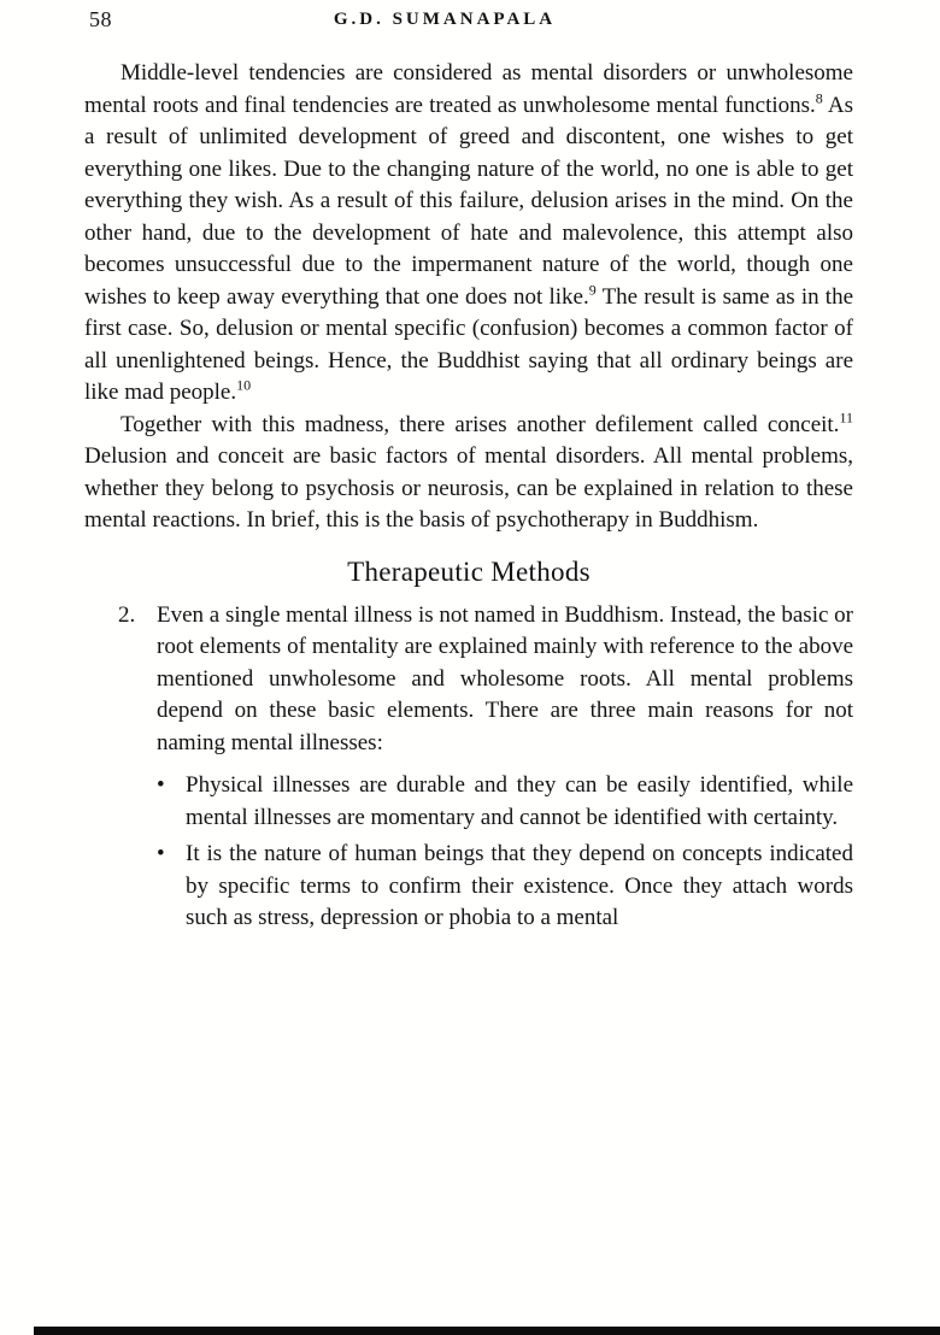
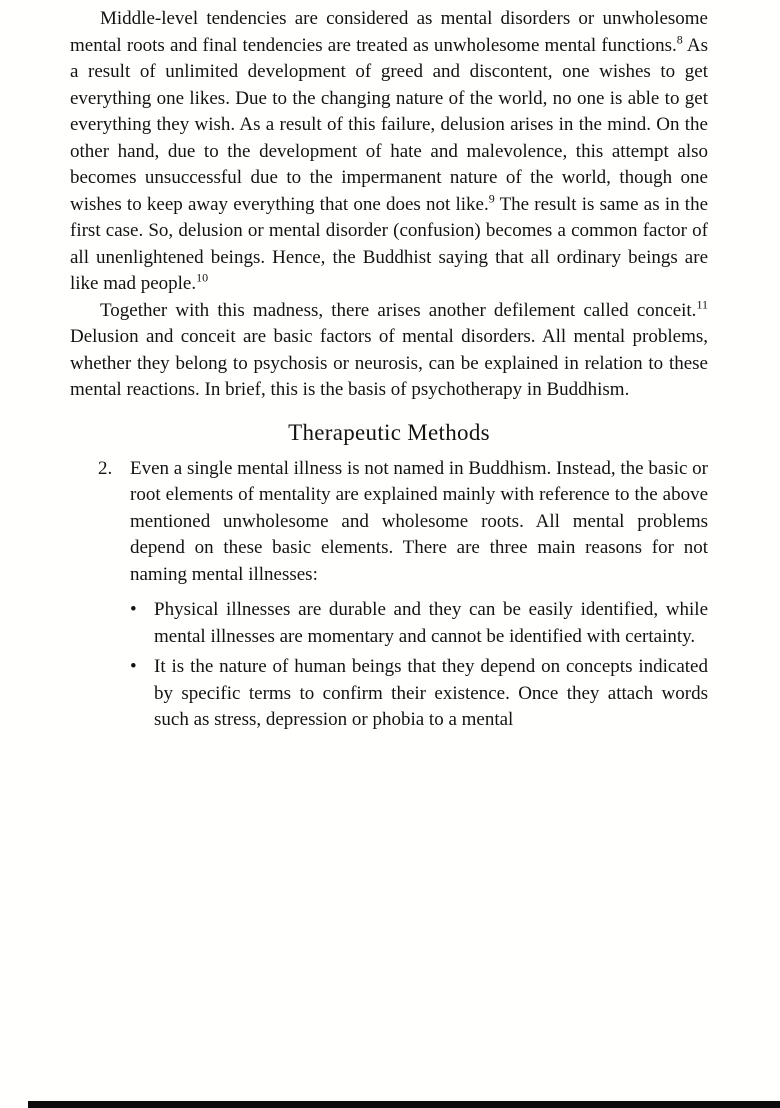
- 58
- G.D. SUMANAPALA
- Middle-level tendencies are considered as mental disorders or unwholesome mental roots and final tendencies are treated as unwholesome mental functions.8 As a result of unlimited development of greed and discontent, one wishes to get everything one likes. Due to the changing nature of the world, no one is able to get everything they wish. As a result of this failure, delusion arises in the mind. On the other hand, due to the development of hate and malevolence, this attempt also becomes unsuccessful due to the impermanent nature of the world, though one wishes to keep away everything that one does not like.9 The result is same as in the first case. So, delusion or mental specific (confusion) becomes a common factor of all unenlightened beings. Hence, the Buddhist saying that all ordinary beings are like mad people.10
+ Middle-level tendencies are considered as mental disorders or unwholesome mental roots and final tendencies are treated as unwholesome mental functions.8 As a result of unlimited development of greed and discontent, one wishes to get everything one likes. Due to the changing nature of the world, no one is able to get everything they wish. As a result of this failure, delusion arises in the mind. On the other hand, due to the development of hate and malevolence, this attempt also becomes unsuccessful due to the impermanent nature of the world, though one wishes to keep away everything that one does not like.9 The result is same as in the first case. So, delusion or mental disorder (confusion) becomes a common factor of all unenlightened beings. Hence, the Buddhist saying that all ordinary beings are like mad people.10
  Together with this madness, there arises another defilement called conceit.11 Delusion and conceit are basic factors of mental disorders. All mental problems, whether they belong to psychosis or neurosis, can be explained in relation to these mental reactions. In brief, this is the basis of psychotherapy in Buddhism.
  Therapeutic Methods
  2.
  Even a single mental illness is not named in Buddhism. Instead, the basic or root elements of mentality are explained mainly with reference to the above mentioned unwholesome and wholesome roots. All mental problems depend on these basic elements. There are three main reasons for not naming mental illnesses:
  •
  Physical illnesses are durable and they can be easily identified, while mental illnesses are momentary and cannot be identified with certainty.
  •
  It is the nature of human beings that they depend on concepts indicated by specific terms to confirm their existence. Once they attach words such as stress, depression or phobia to a mental
